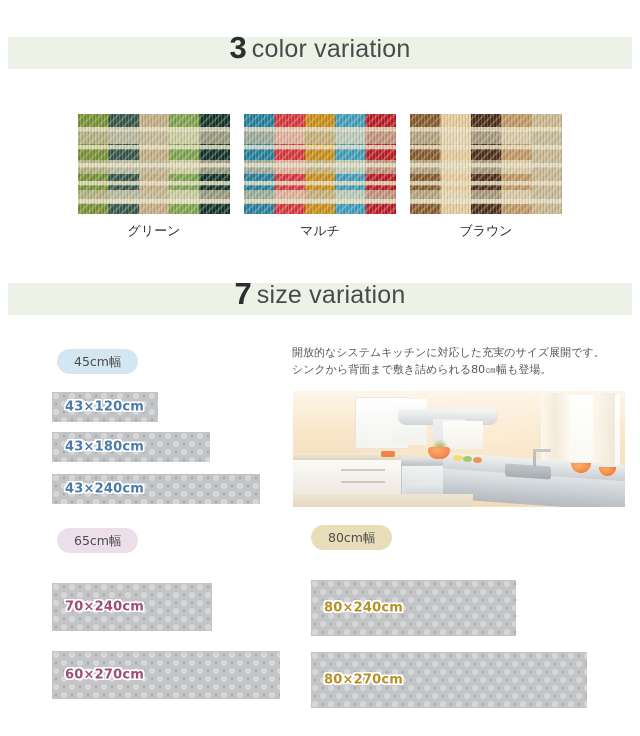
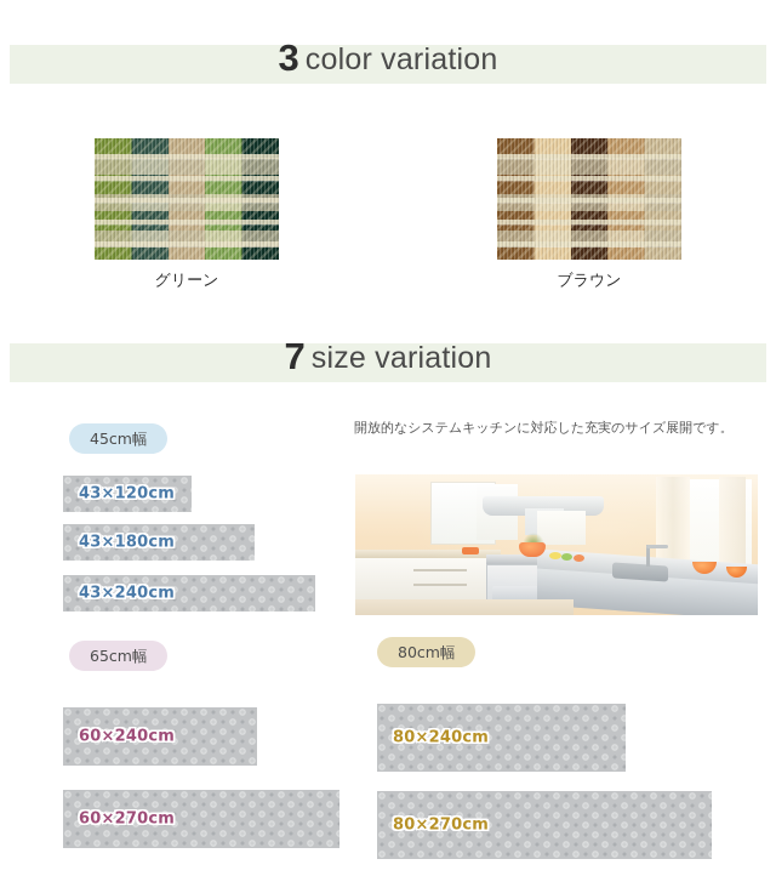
  3 color variation
  グリーン
- マルチ
  ブラウン
  7 size variation
  45cm幅
  65cm幅
  80cm幅
  開放的なシステムキッチンに対応した充実のサイズ展開です。
- シンクから背面まで敷き詰められる80㎝幅も登場。
  43×120cm
  43×180cm
  43×240cm
- 70×240cm
+ 60×240cm
  60×270cm
  80×240cm
  80×270cm
